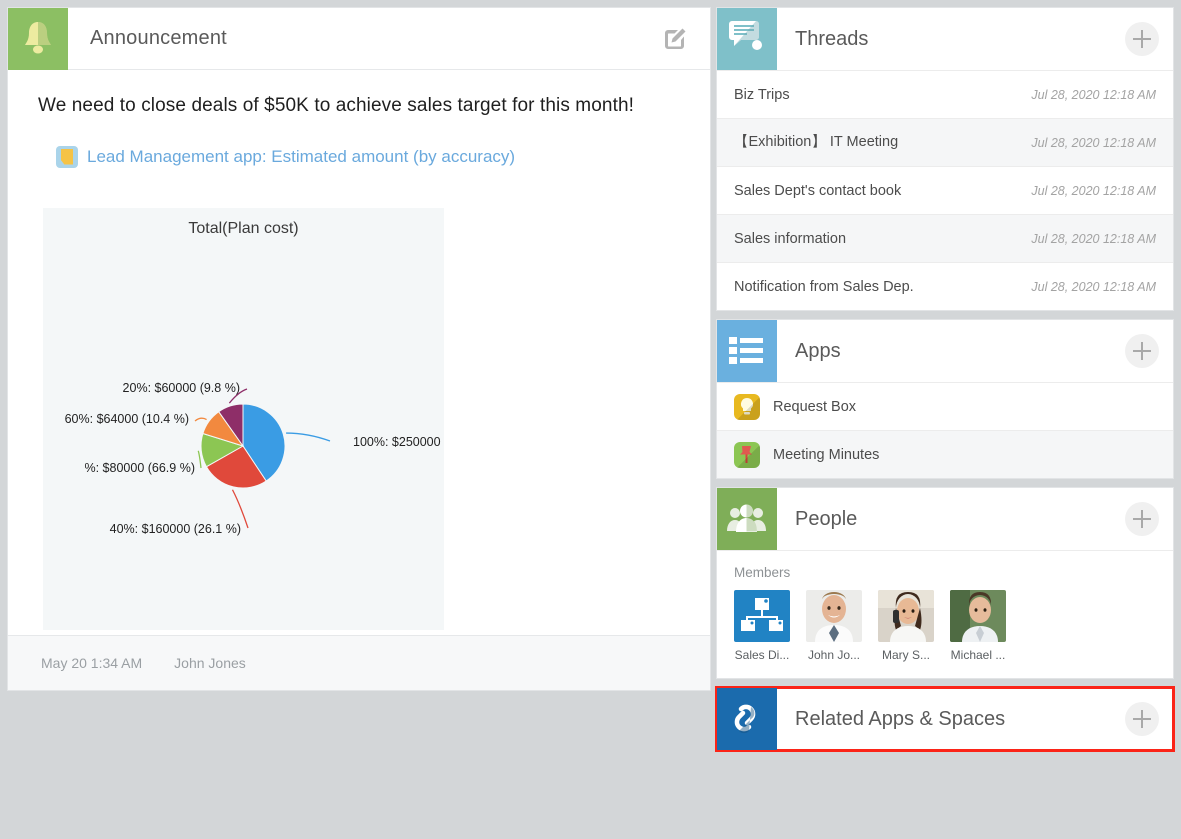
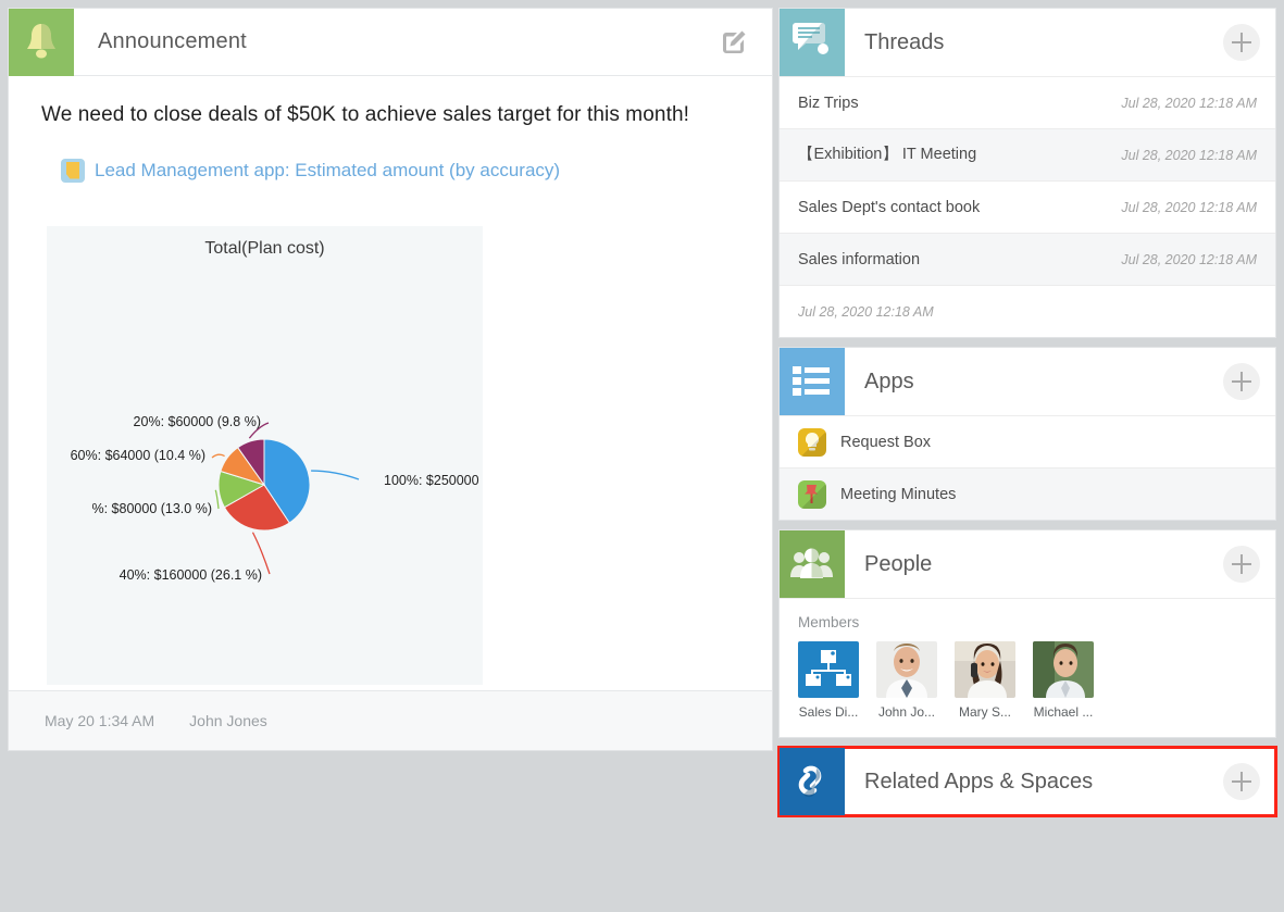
  Announcement
  We need to close deals of $50K to achieve sales target for this month!
  Lead Management app: Estimated amount (by accuracy)
  Total(Plan cost)
  100%: $250000
  40%: $160000 (26.1 %)
- %: $80000 (66.9 %)
+ %: $80000 (13.0 %)
  60%: $64000 (10.4 %)
  20%: $60000 (9.8 %)
  May 20 1:34 AM
  John Jones
  Threads
  Biz Trips
  Jul 28, 2020 12:18 AM
  【Exhibition】 IT Meeting
  Jul 28, 2020 12:18 AM
  Sales Dept's contact book
  Jul 28, 2020 12:18 AM
  Sales information
  Jul 28, 2020 12:18 AM
- Notification from Sales Dep.
  Jul 28, 2020 12:18 AM
  Apps
  Request Box
  Meeting Minutes
  People
  Members
  Sales Di...
  John Jo...
  Mary S...
  Michael ...
  Related Apps & Spaces
